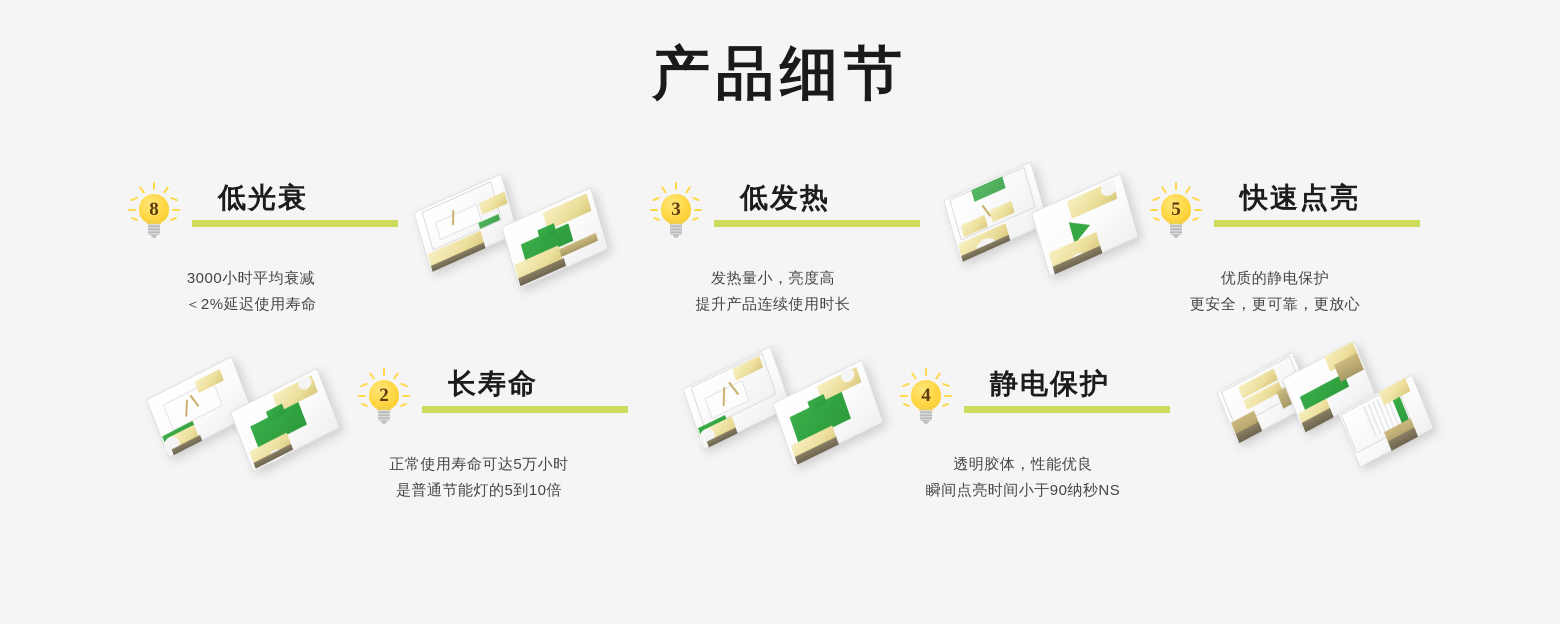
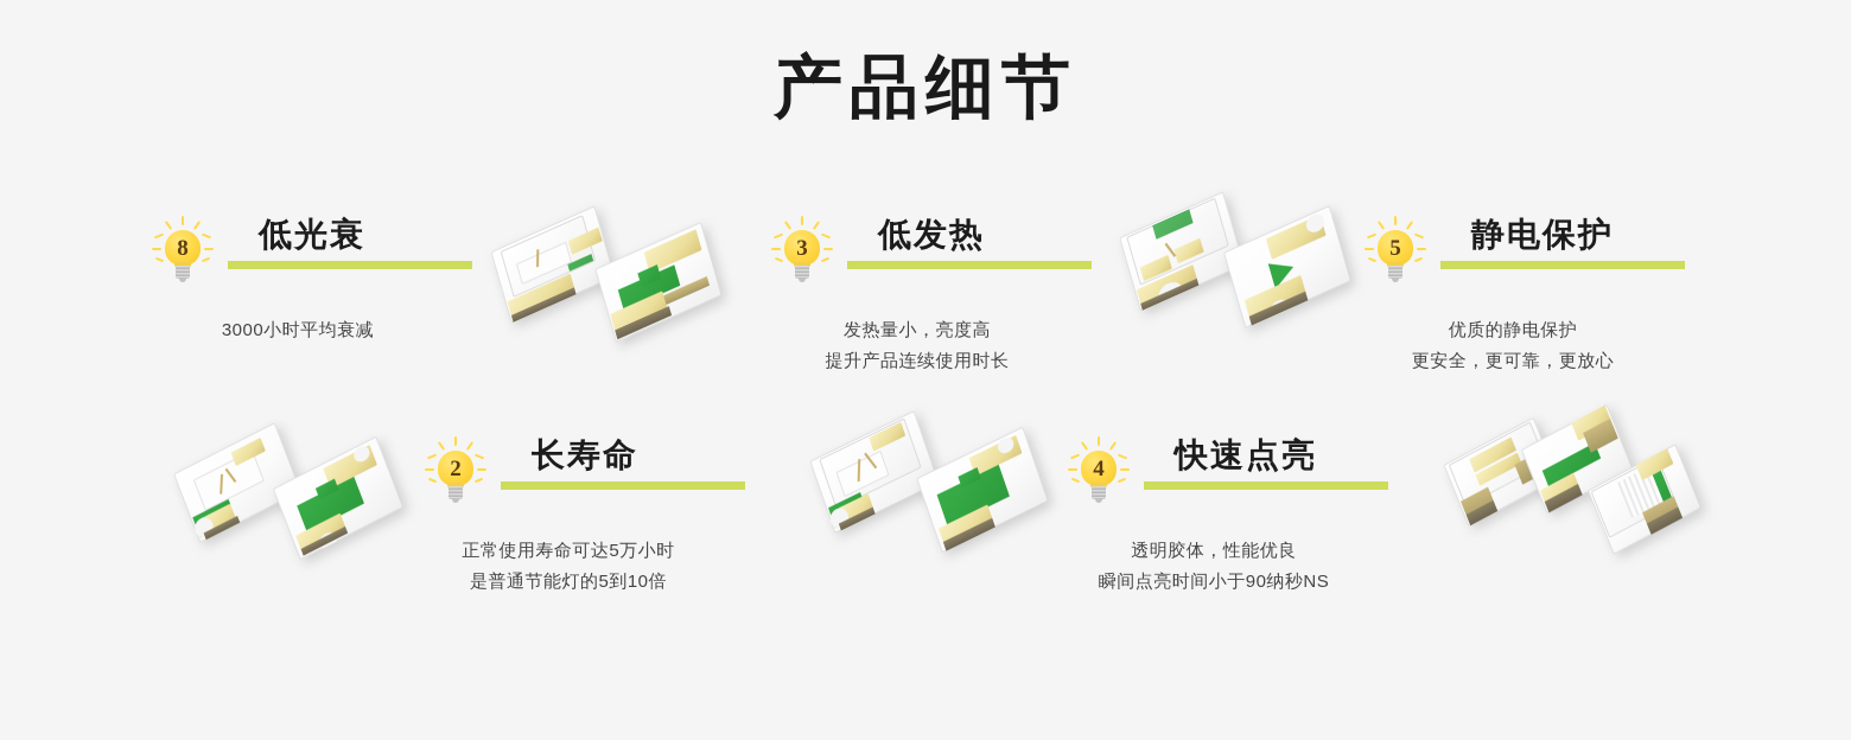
  产品细节
  8
  低光衰
  3000小时平均衰减
- ＜2%延迟使用寿命
  3
  低发热
  发热量小，亮度高
  提升产品连续使用时长
  5
- 快速点亮
+ 静电保护
  优质的静电保护
  更安全，更可靠，更放心
  2
  长寿命
  正常使用寿命可达5万小时
  是普通节能灯的5到10倍
  4
- 静电保护
+ 快速点亮
  透明胶体，性能优良
  瞬间点亮时间小于90纳秒NS
